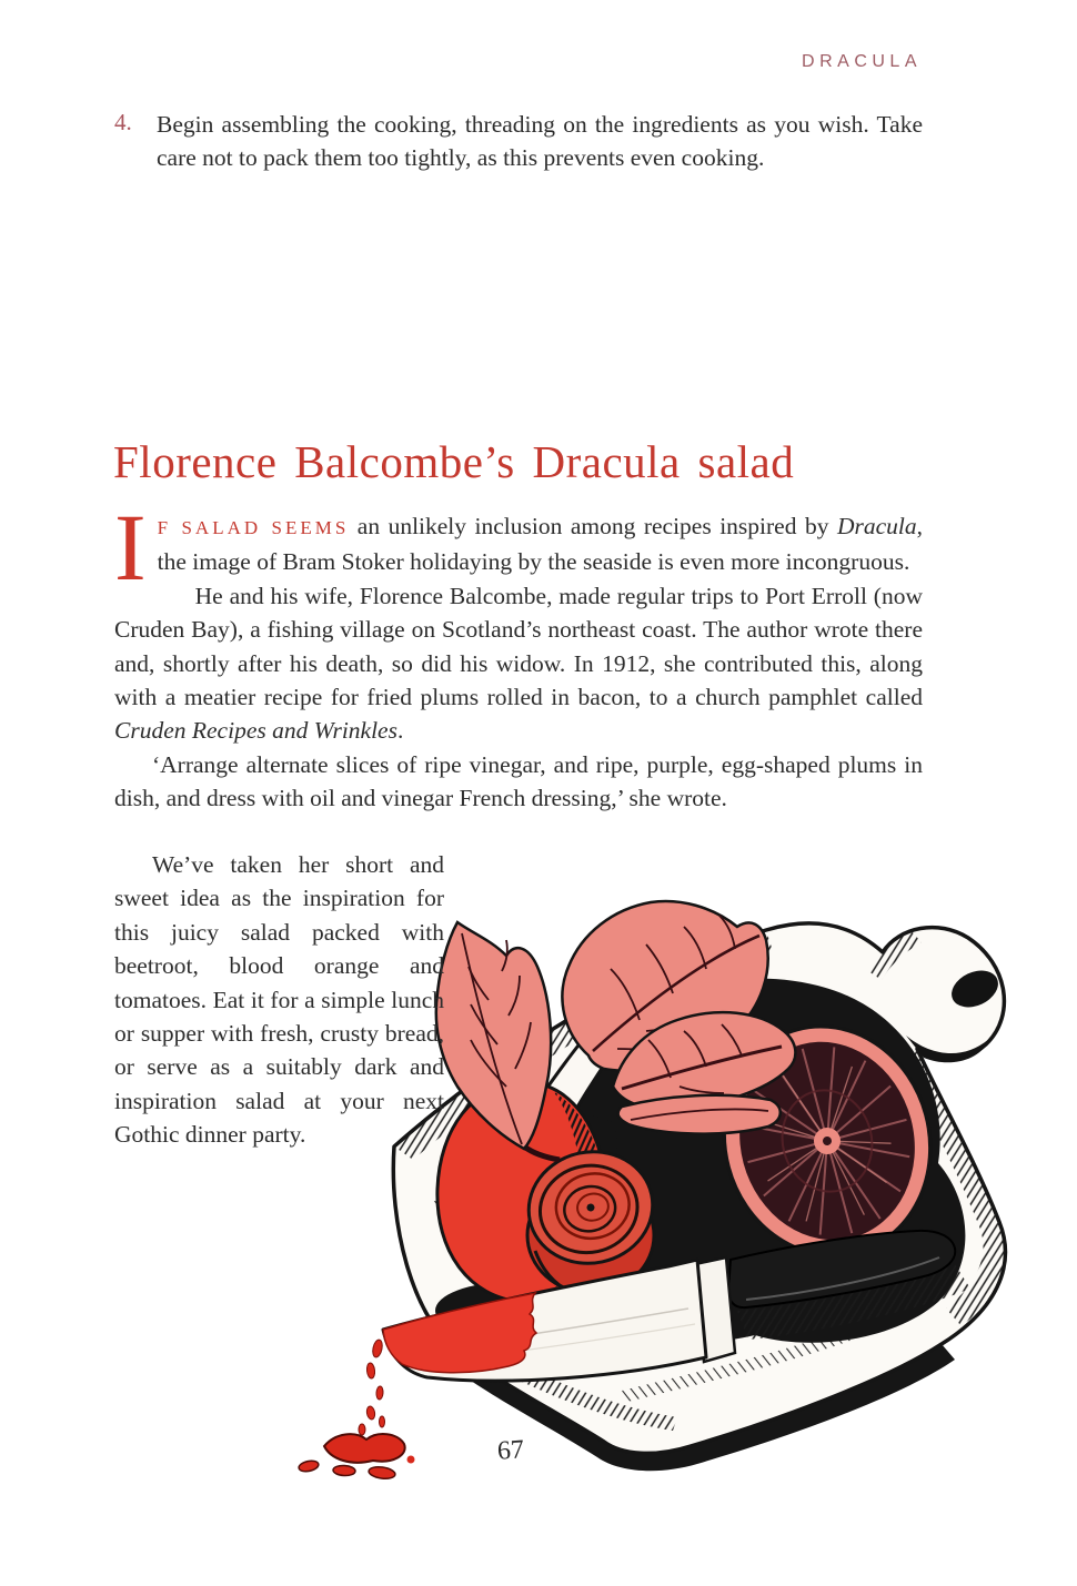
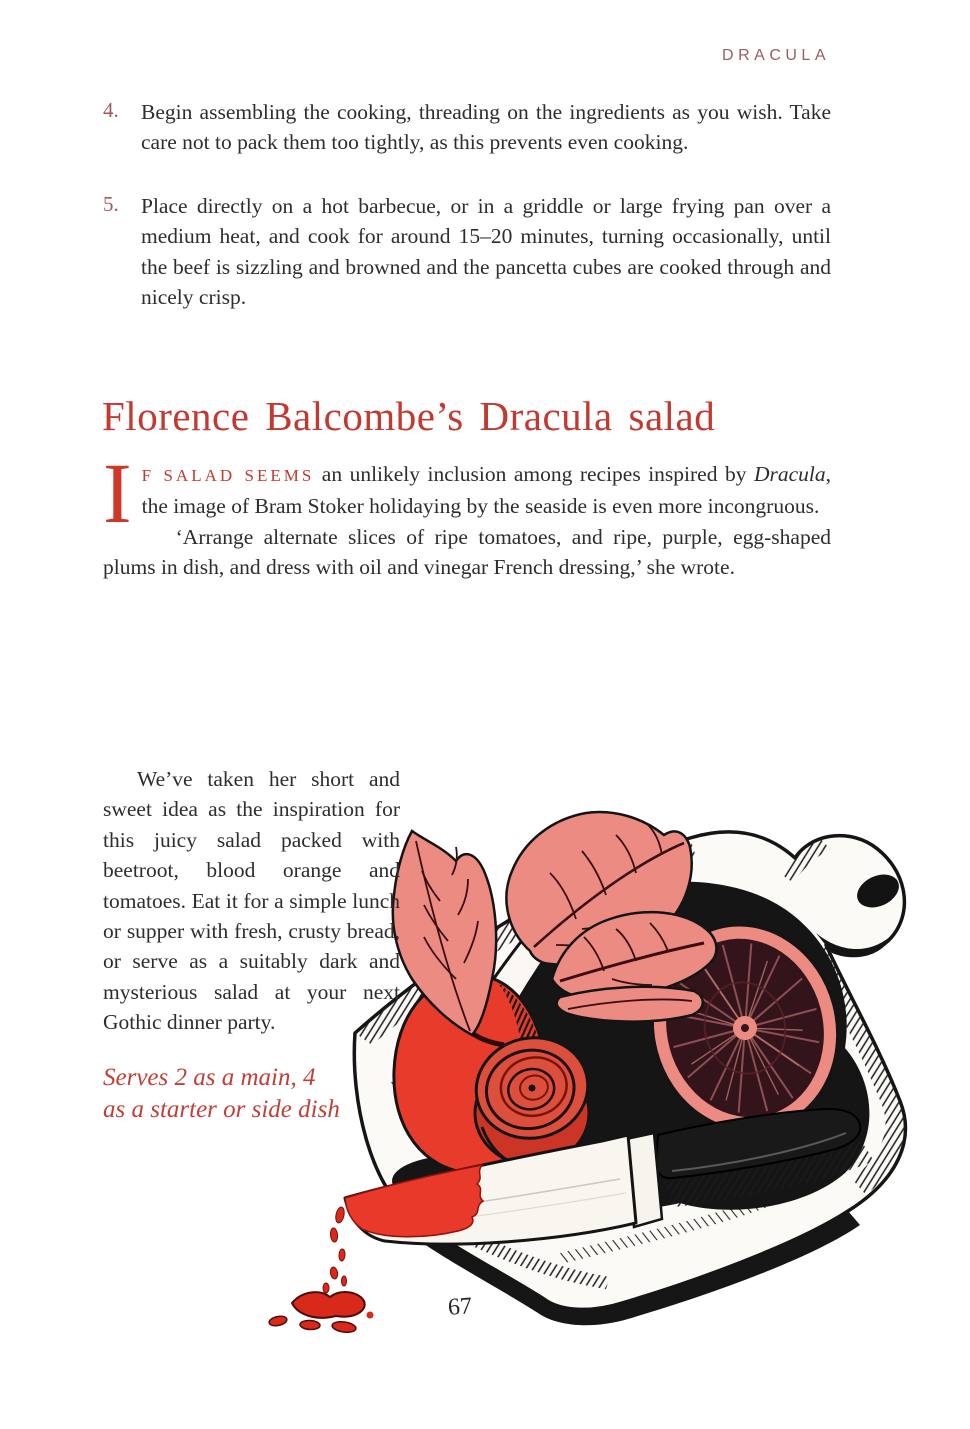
  DRACULA
  4.
  Begin assembling the cooking, threading on the ingredients as you wish. Take care not to pack them too tightly, as this prevents even cooking.
+ 5.
+ Place directly on a hot barbecue, or in a griddle or large frying pan over a medium heat, and cook for around 15–20 minutes, turning occasionally, until the beef is sizzling and browned and the pancetta cubes are cooked through and nicely crisp.
  Florence Balcombe’s Dracula salad
  I
  F SALAD SEEMS an unlikely inclusion among recipes inspired by Dracula, the image of Bram Stoker holidaying by the seaside is even more incongruous.
- He and his wife, Florence Balcombe, made regular trips to Port Erroll (now Cruden Bay), a fishing village on Scotland’s northeast coast. The author wrote there and, shortly after his death, so did his widow. In 1912, she contributed this, along with a meatier recipe for fried plums rolled in bacon, to a church pamphlet called Cruden Recipes and Wrinkles.
- ‘Arrange alternate slices of ripe vinegar, and ripe, purple, egg-shaped plums in dish, and dress with oil and vinegar French dressing,’ she wrote.
+ ‘Arrange alternate slices of ripe tomatoes, and ripe, purple, egg-shaped plums in dish, and dress with oil and vinegar French dressing,’ she wrote.
- We’ve taken her short and sweet idea as the inspiration for this juicy salad packed with beetroot, blood orange and tomatoes. Eat it for a simple lunch or supper with fresh, crusty bread, or serve as a suitably dark and inspiration salad at your next Gothic dinner party.
+ We’ve taken her short and sweet idea as the inspiration for this juicy salad packed with beetroot, blood orange and tomatoes. Eat it for a simple lunch or supper with fresh, crusty bread, or serve as a suitably dark and mysterious salad at your next Gothic dinner party.
+ Serves 2 as a main, 4 as a starter or side dish
